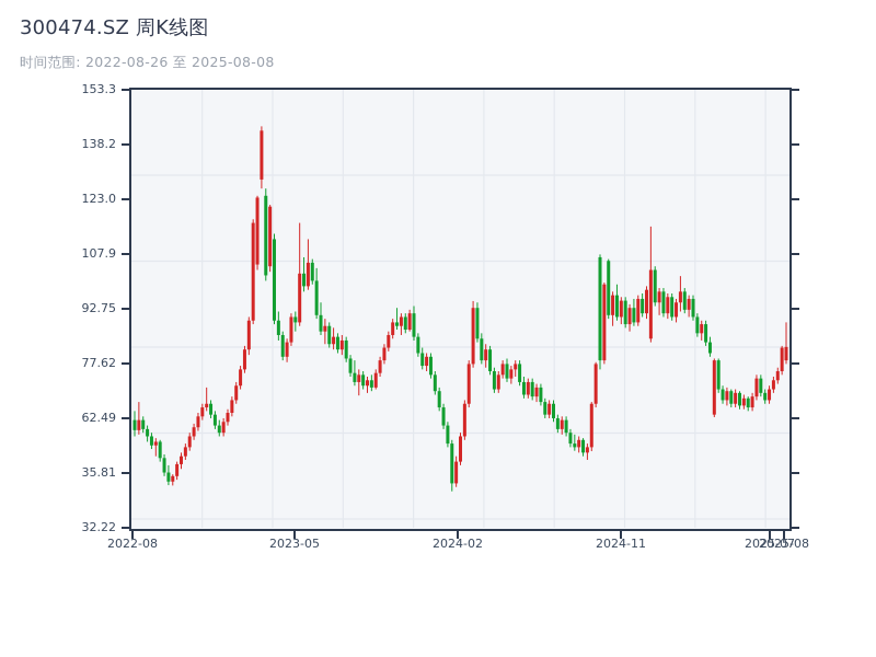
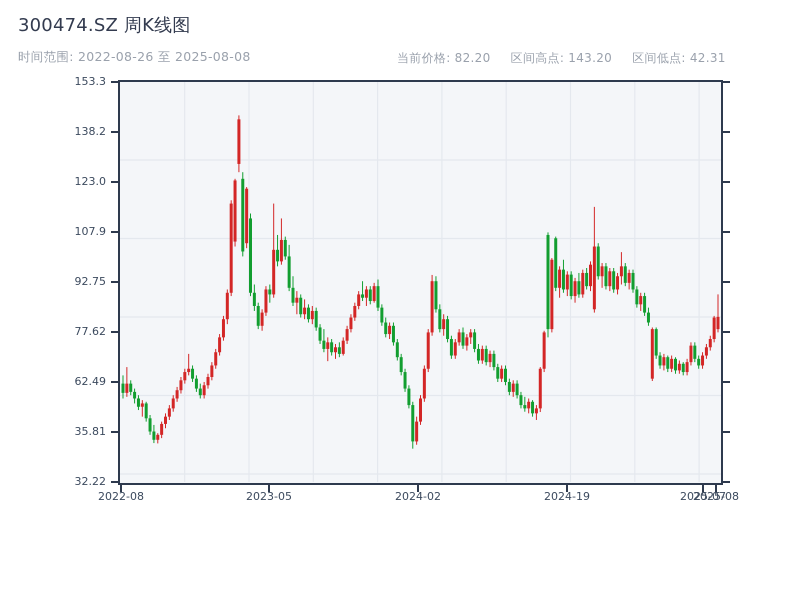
  300474.SZ 周K线图
  时间范围: 2022-08-26 至 2025-08-08
+ 当前价格: 82.20 区间高点: 143.20 区间低点: 42.31
  153.3
  138.2
  123.0
  107.9
  92.75
  77.62
  62.49
  35.81
  32.22
  2022-08
  2023-05
  2024-02
- 2024-11
+ 2024-19
  2025-07
  2025-08
